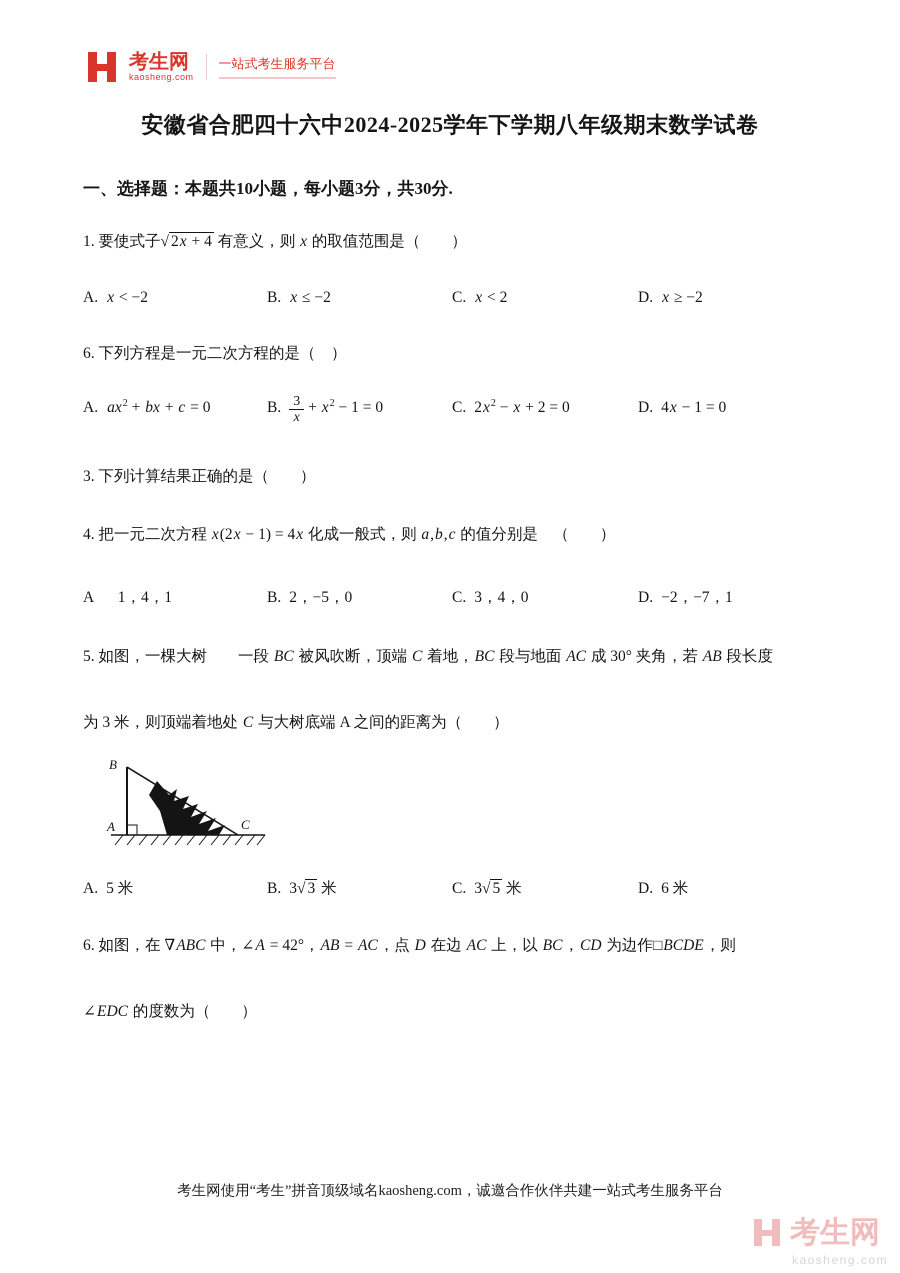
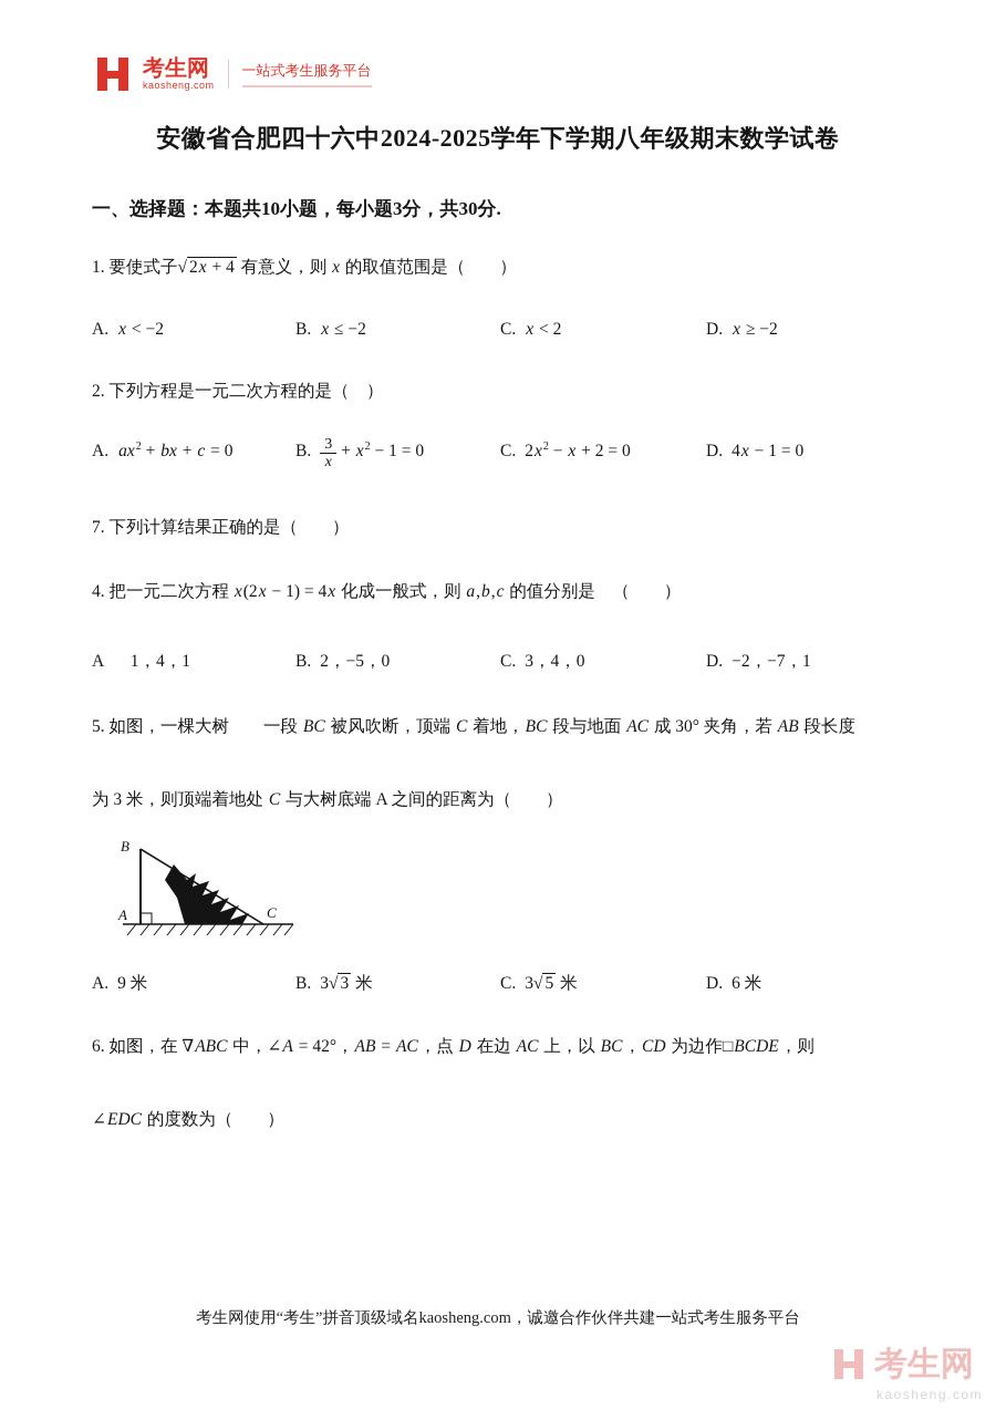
  考生网
  kaosheng.com
  一站式考生服务平台
  安徽省合肥四十六中2024-2025学年下学期八年级期末数学试卷
  一、选择题：本题共10小题，每小题3分，共30分.
  1. 要使式子√2x + 4 有意义，则 x 的取值范围是（ ）
  A. x < −2
  B. x ≤ −2
  C. x < 2
  D. x ≥ −2
- 6. 下列方程是一元二次方程的是（ ）
+ 2. 下列方程是一元二次方程的是（ ）
  A. ax2 + bx + c = 0
  B.
  3
  x
  + x2 − 1 = 0
  C. 2x2 − x + 2 = 0
  D. 4x − 1 = 0
- 3. 下列计算结果正确的是（ ）
+ 7. 下列计算结果正确的是（ ）
  4. 把一元二次方程 x(2x − 1) = 4x 化成一般式，则 a,b,c 的值分别是 （ ）
  A 1，4，1
  B. 2，−5，0
  C. 3，4，0
  D. −2，−7，1
  5. 如图，一棵大树 一段 BC 被风吹断，顶端 C 着地，BC 段与地面 AC 成 30° 夹角，若 AB 段长度
  为 3 米，则顶端着地处 C 与大树底端 A 之间的距离为（ ）
  B
  A
  C
- A. 5 米
+ A. 9 米
  B. 3√3 米
  C. 3√5 米
  D. 6 米
  6. 如图，在 ∇ABC 中，∠A = 42°，AB = AC，点 D 在边 AC 上，以 BC，CD 为边作□BCDE，则
  ∠EDC 的度数为（ ）
  考生网使用“考生”拼音顶级域名kaosheng.com，诚邀合作伙伴共建一站式考生服务平台
  考生网
  kaosheng.com
